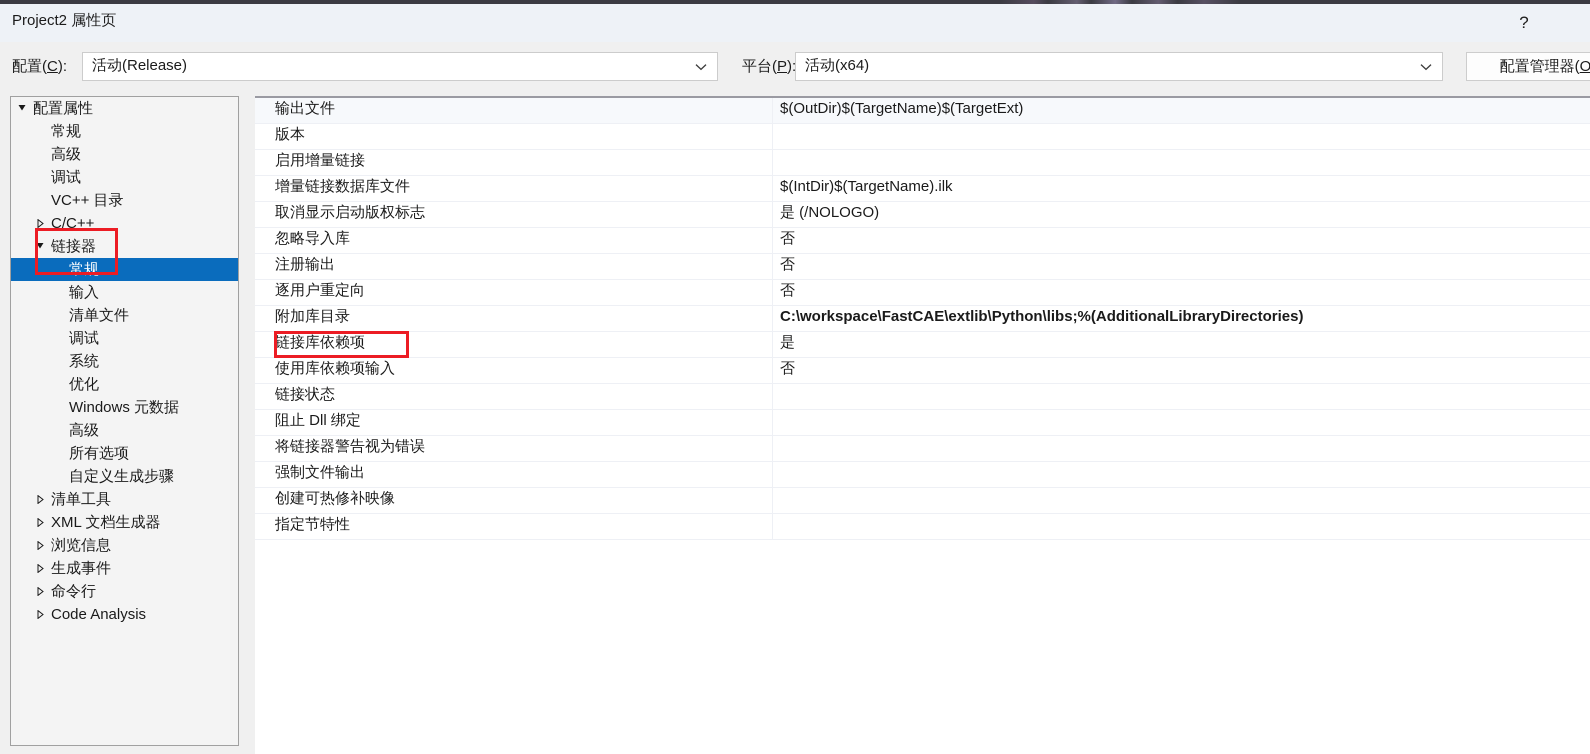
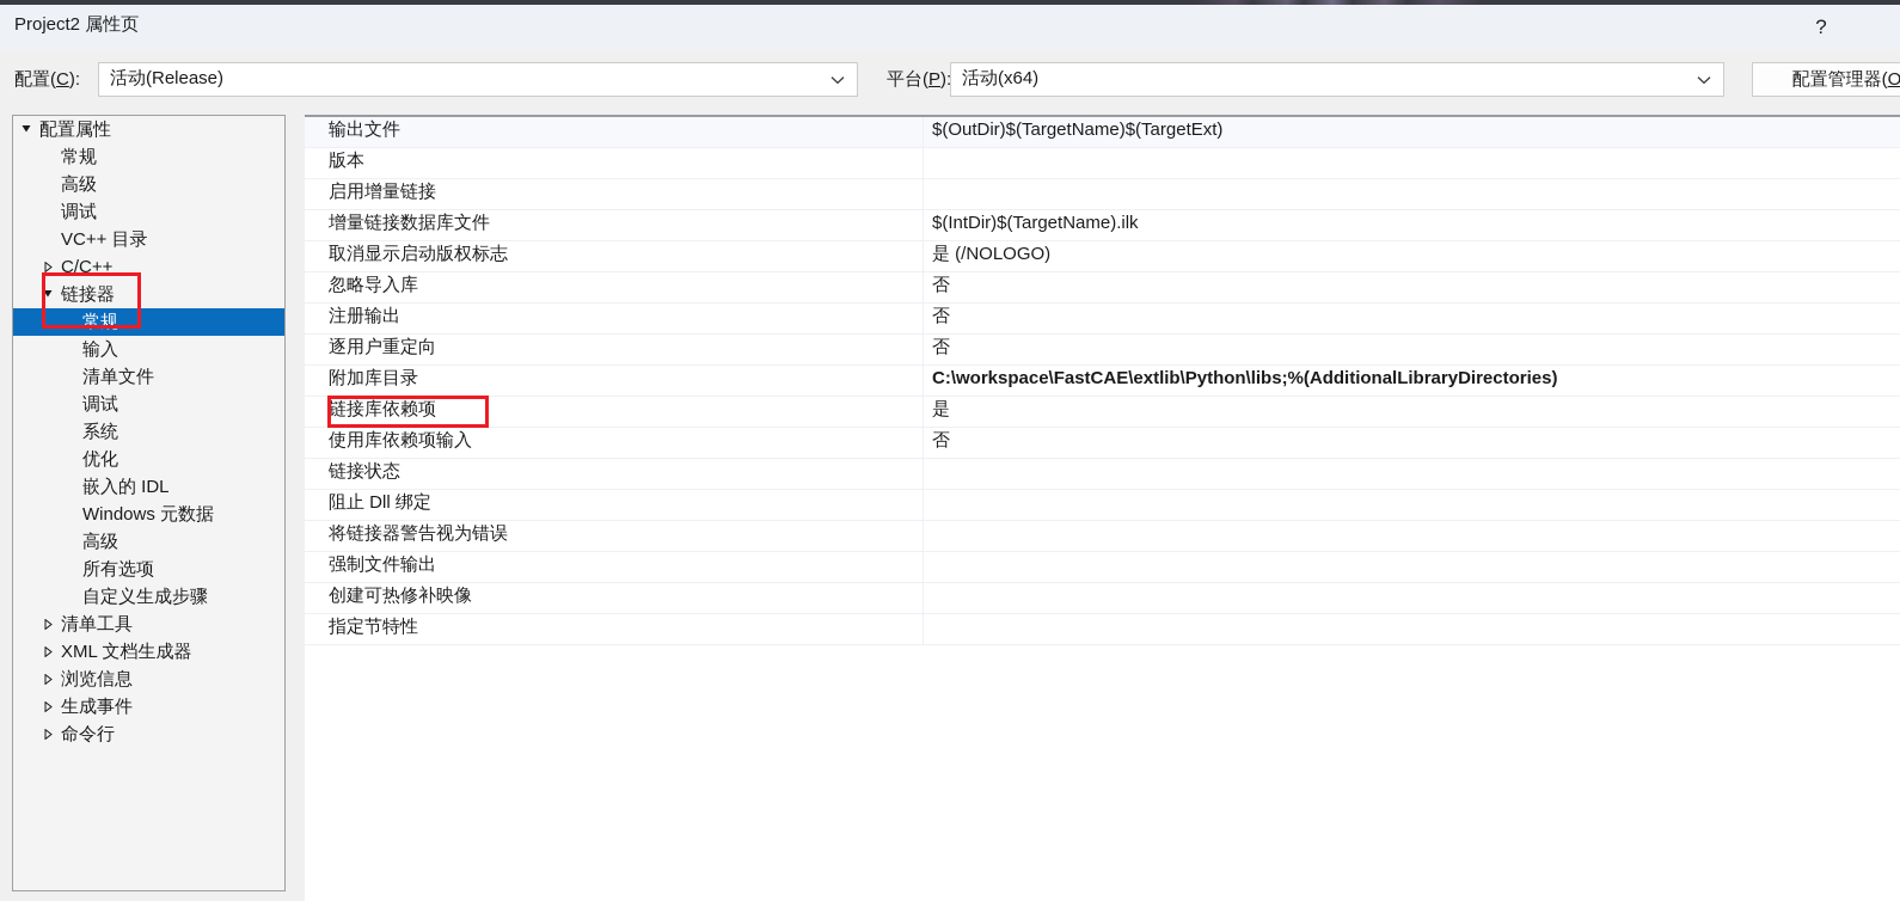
  Project2 属性页
  ?
  配置(C):
  活动(Release)
  平台(P)
  活动(x64)
  配置管理器(O
  配置属性
  常规
  高级
  调试
  VC++ 目录
  C/C++
  链接器
  常规
  输入
  清单文件
  调试
  系统
  优化
+ 嵌入的 IDL
  Windows 元数据
  高级
  所有选项
  自定义生成步骤
  清单工具
  XML 文档生成器
  浏览信息
  生成事件
  命令行
- Code Analysis
  输出文件
  $(OutDir)$(TargetName)$(TargetExt)
  版本
  启用增量链接
  增量链接数据库文件
  $(IntDir)$(TargetName).ilk
  取消显示启动版权标志
  是 (/NOLOGO)
  忽略导入库
  否
  注册输出
  否
  逐用户重定向
  否
  附加库目录
  C:\workspace\FastCAE\extlib\Python\libs;%(AdditionalLibraryDirectories)
  链接库依赖项
  是
  使用库依赖项输入
  否
  链接状态
  阻止 Dll 绑定
  将链接器警告视为错误
  强制文件输出
  创建可热修补映像
  指定节特性
